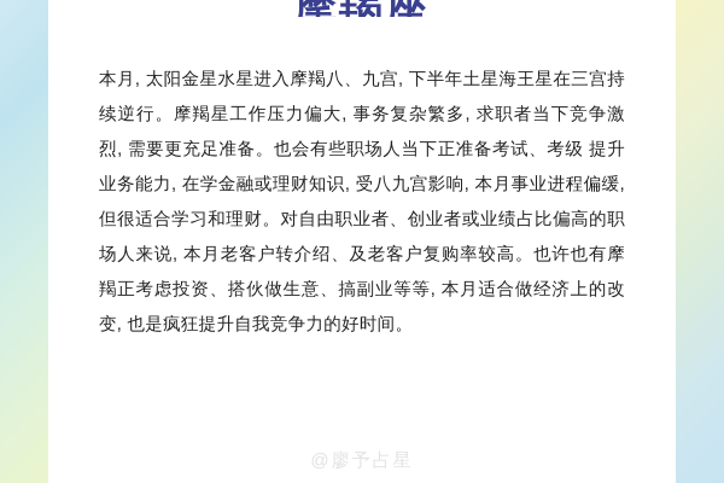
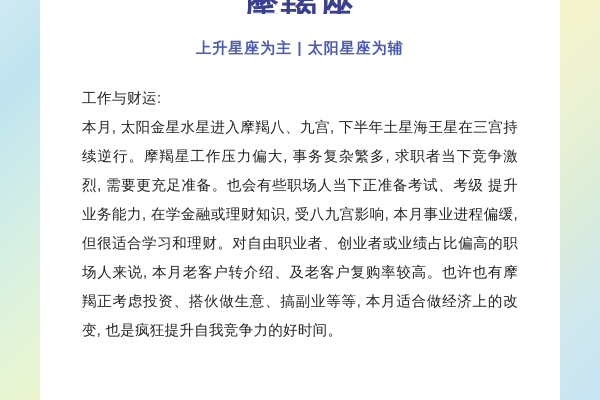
  摩羯座
+ 上升星座为主 | 太阳星座为辅
+ 工作与财运:
  本月, 太阳金星水星进入摩羯八、九宫, 下半年土星海王星在三宫持续逆行。摩羯星工作压力偏大, 事务复杂繁多, 求职者当下竞争激烈, 需要更充足准备。也会有些职场人当下正准备考试、考级 提升业务能力, 在学金融或理财知识, 受八九宫影响, 本月事业进程偏缓, 但很适合学习和理财。对自由职业者、创业者或业绩占比偏高的职场人来说, 本月老客户转介绍、及老客户复购率较高。也许也有摩羯正考虑投资、搭伙做生意、搞副业等等, 本月适合做经济上的改变, 也是疯狂提升自我竞争力的好时间。
- @廖予占星
